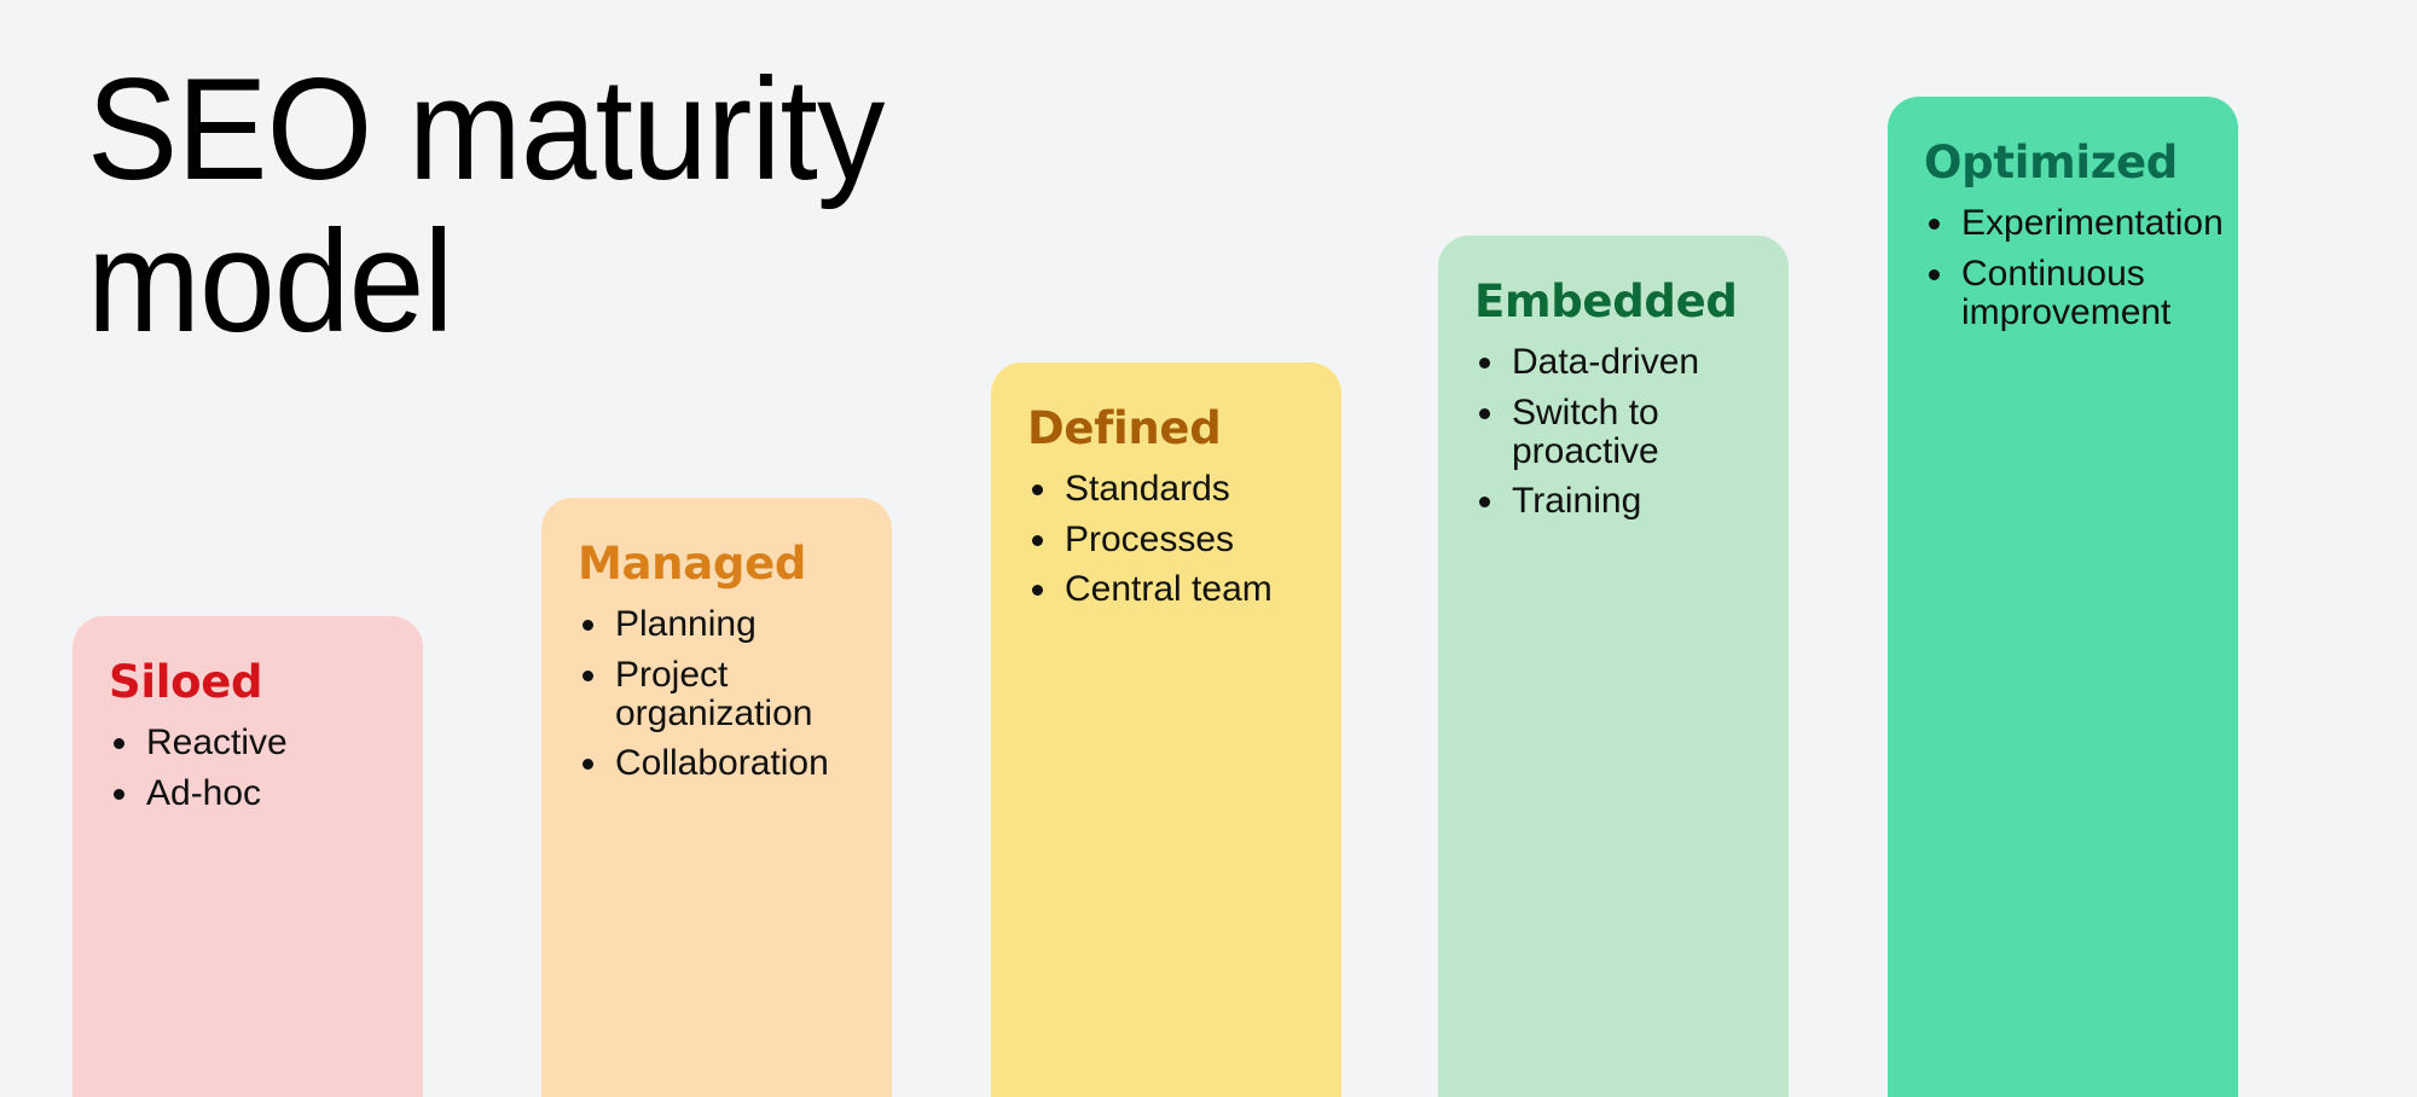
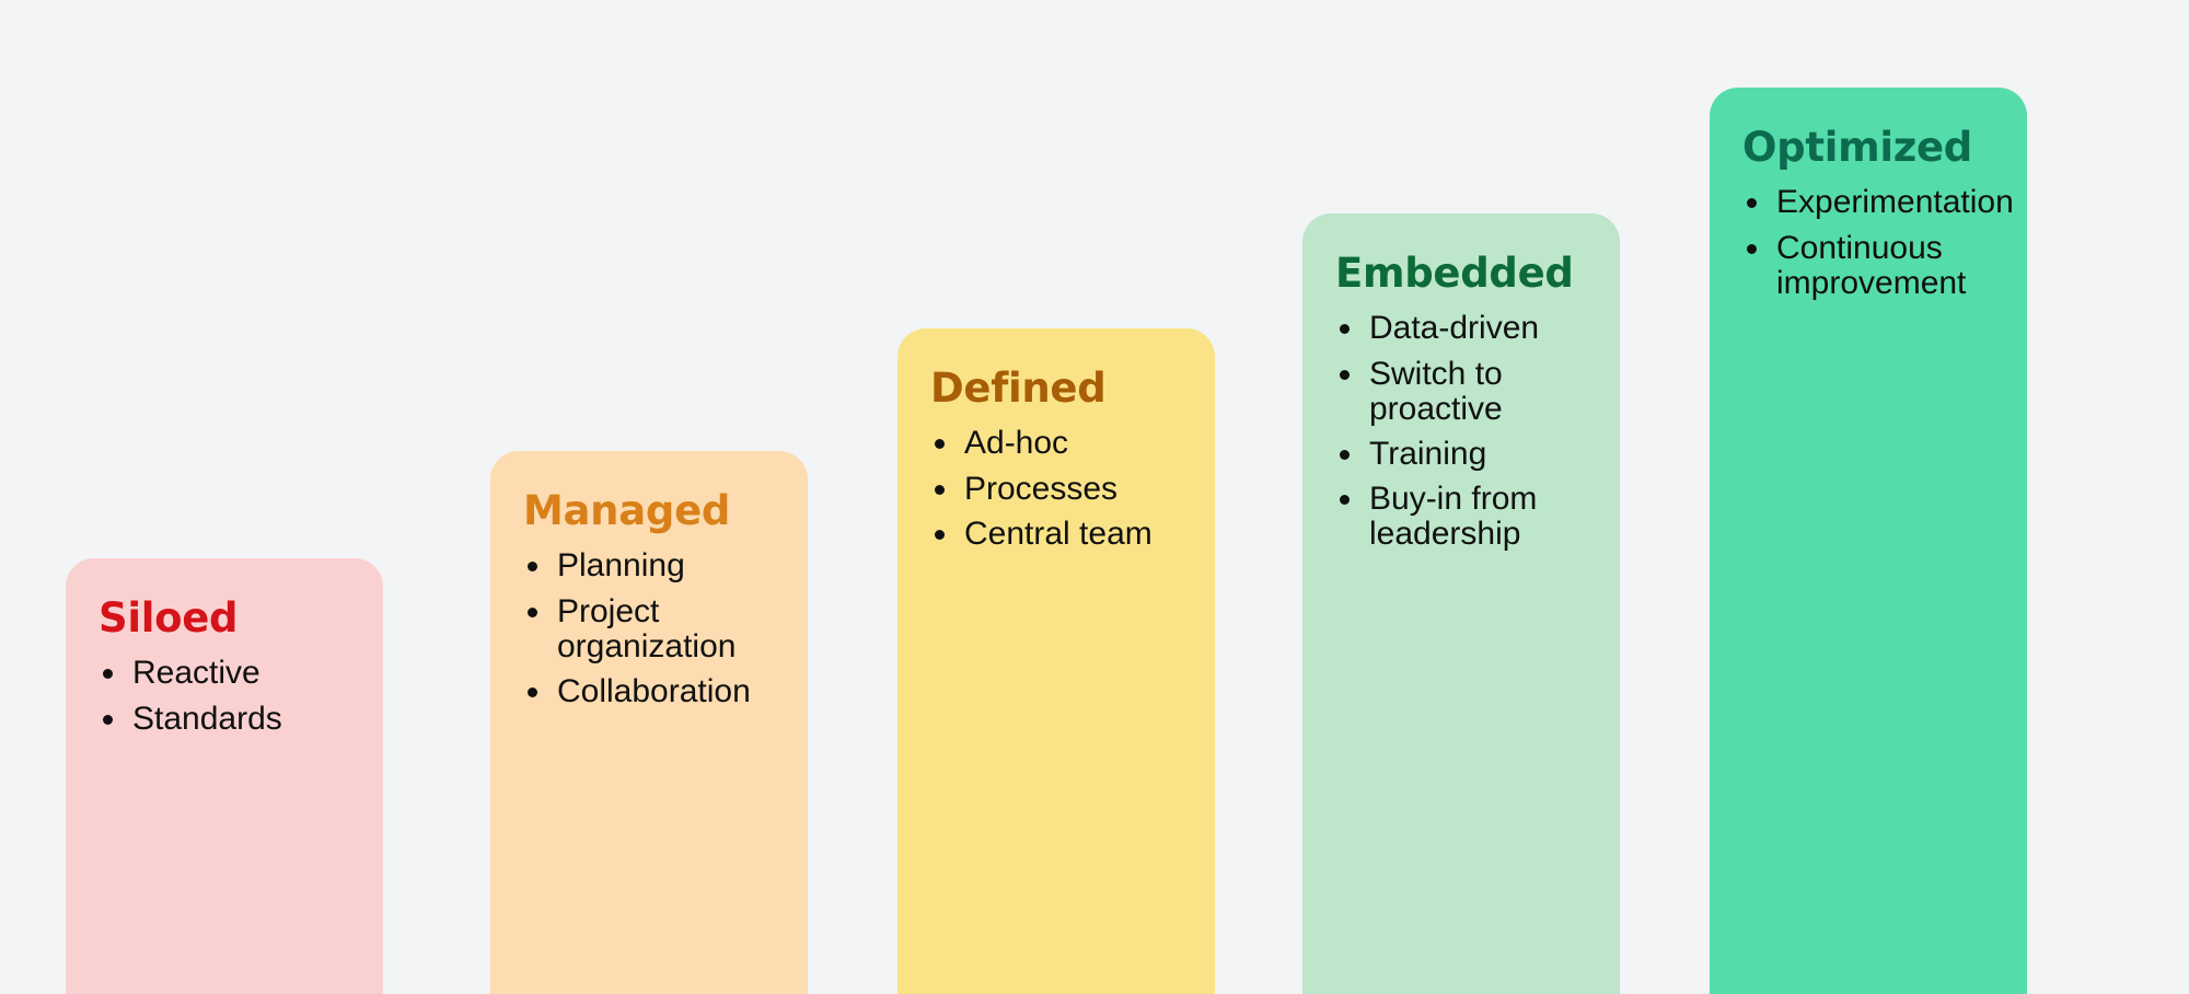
- SEO maturity
- model
  Siloed
  Reactive
- Ad-hoc
+ Standards
  Managed
  Planning
  Project organization
  Collaboration
  Defined
- Standards
+ Ad-hoc
  Processes
  Central team
  Embedded
  Data-driven
  Switch to proactive
  Training
+ Buy-in from leadership
  Optimized
  Experimentation
  Continuous improvement
